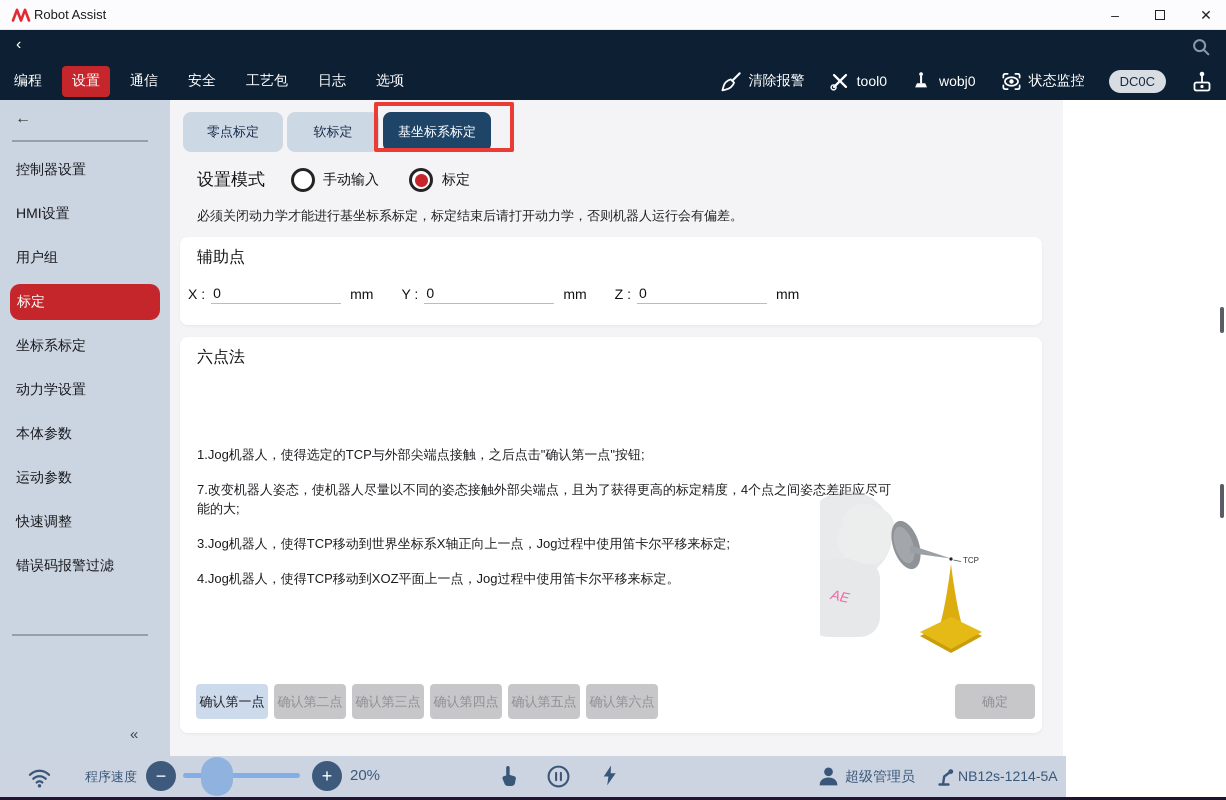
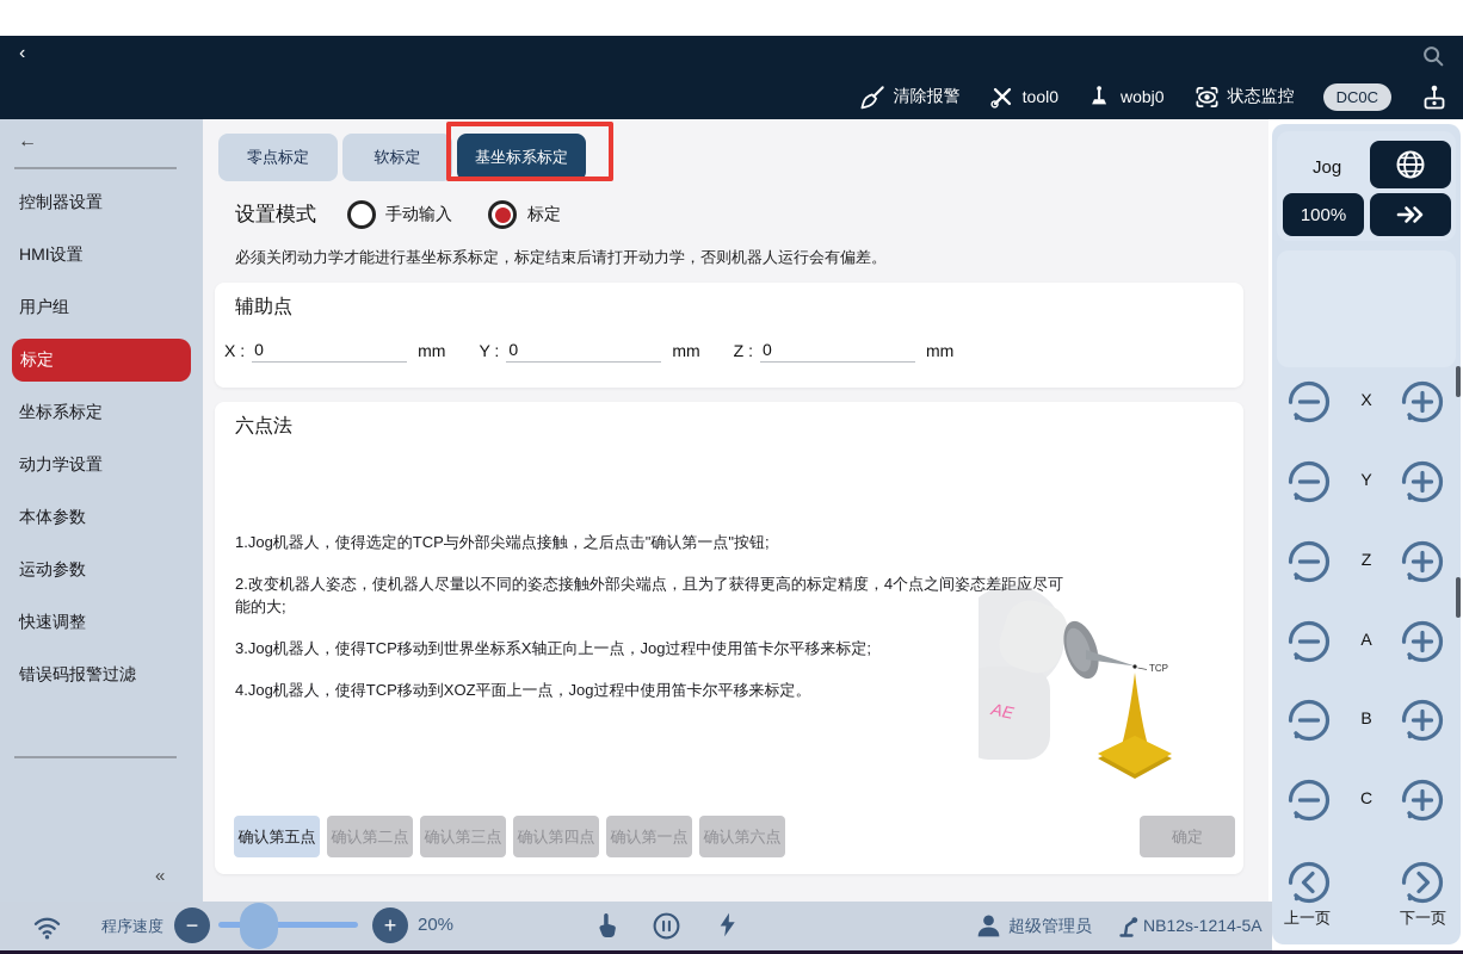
- Robot Assist
- –
- ✕
  ‹
- 编程
- 设置
- 通信
- 安全
- 工艺包
- 日志
- 选项
  清除报警
  tool0
  wobj0
  状态监控
  DC0C
  ←
  控制器设置
  HMI设置
  用户组
  标定
  坐标系标定
  动力学设置
  本体参数
  运动参数
  快速调整
  错误码报警过滤
  «
  零点标定
  软标定
  基坐标系标定
  设置模式
  手动输入
  标定
  必须关闭动力学才能进行基坐标系标定，标定结束后请打开动力学，否则机器人运行会有偏差。
  辅助点
  X :
  0
  mm
  Y :
  0
  mm
  Z :
  0
  mm
  六点法
  1.Jog机器人，使得选定的TCP与外部尖端点接触，之后点击"确认第一点"按钮;
- 7.改变机器人姿态，使机器人尽量以不同的姿态接触外部尖端点，且为了获得更高的标定精度，4个点之间姿态差距应尽可能的大;
+ 2.改变机器人姿态，使机器人尽量以不同的姿态接触外部尖端点，且为了获得更高的标定精度，4个点之间姿态差距应尽可能的大;
  3.Jog机器人，使得TCP移动到世界坐标系X轴正向上一点，Jog过程中使用笛卡尔平移来标定;
  4.Jog机器人，使得TCP移动到XOZ平面上一点，Jog过程中使用笛卡尔平移来标定。
  TCP
- 确认第一点
+ 确认第五点
  确认第二点
  确认第三点
  确认第四点
- 确认第五点
+ 确认第一点
  确认第六点
  确定
+ Jog
+ 100%
+ X
+ Y
+ Z
+ A
+ B
+ C
+ 上一页
+ 下一页
  程序速度
  −
  +
  20%
  超级管理员
  NB12s-1214-5A
